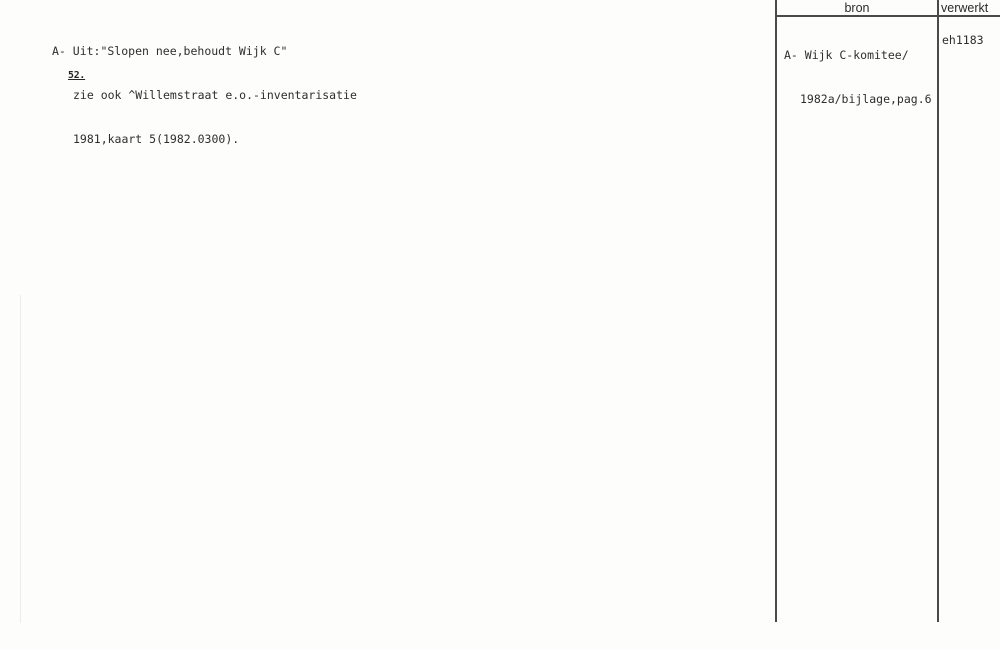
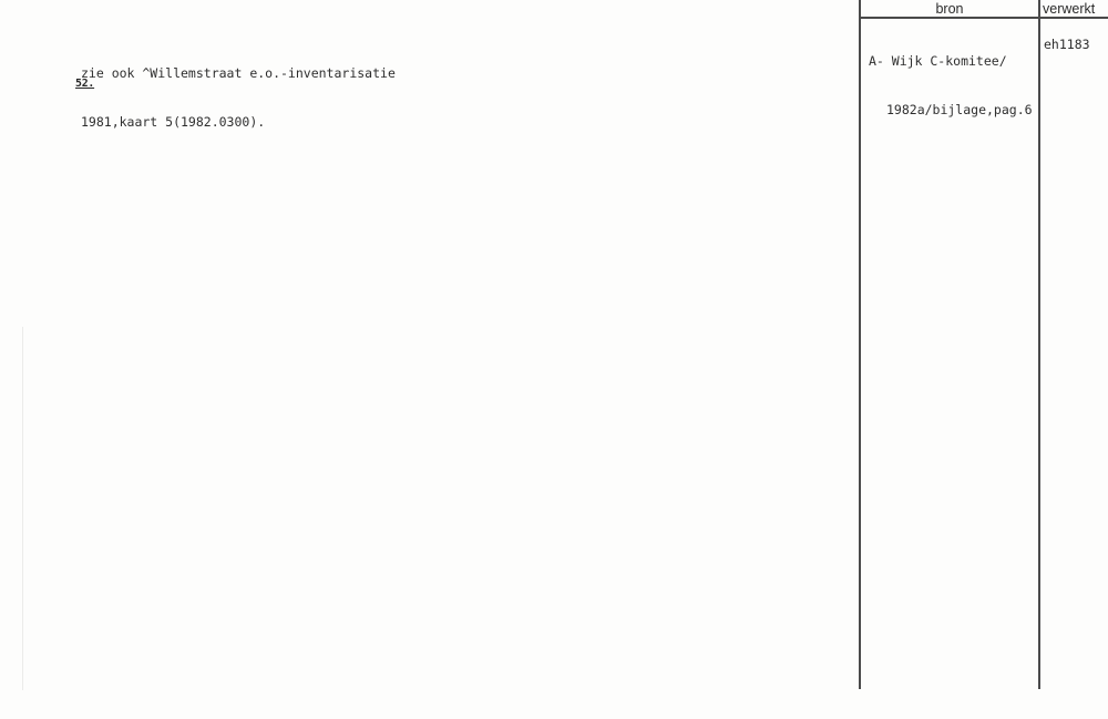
- A- Uit:"Slopen nee,behoudt Wijk C"
  zie ook ^Willemstraat e.o.-inventarisatie
  1981,kaart 5(1982.0300).
  52.
  bron
  verwerkt
  A- Wijk C-komitee/
  1982a/bijlage,pag.6
  eh1183
